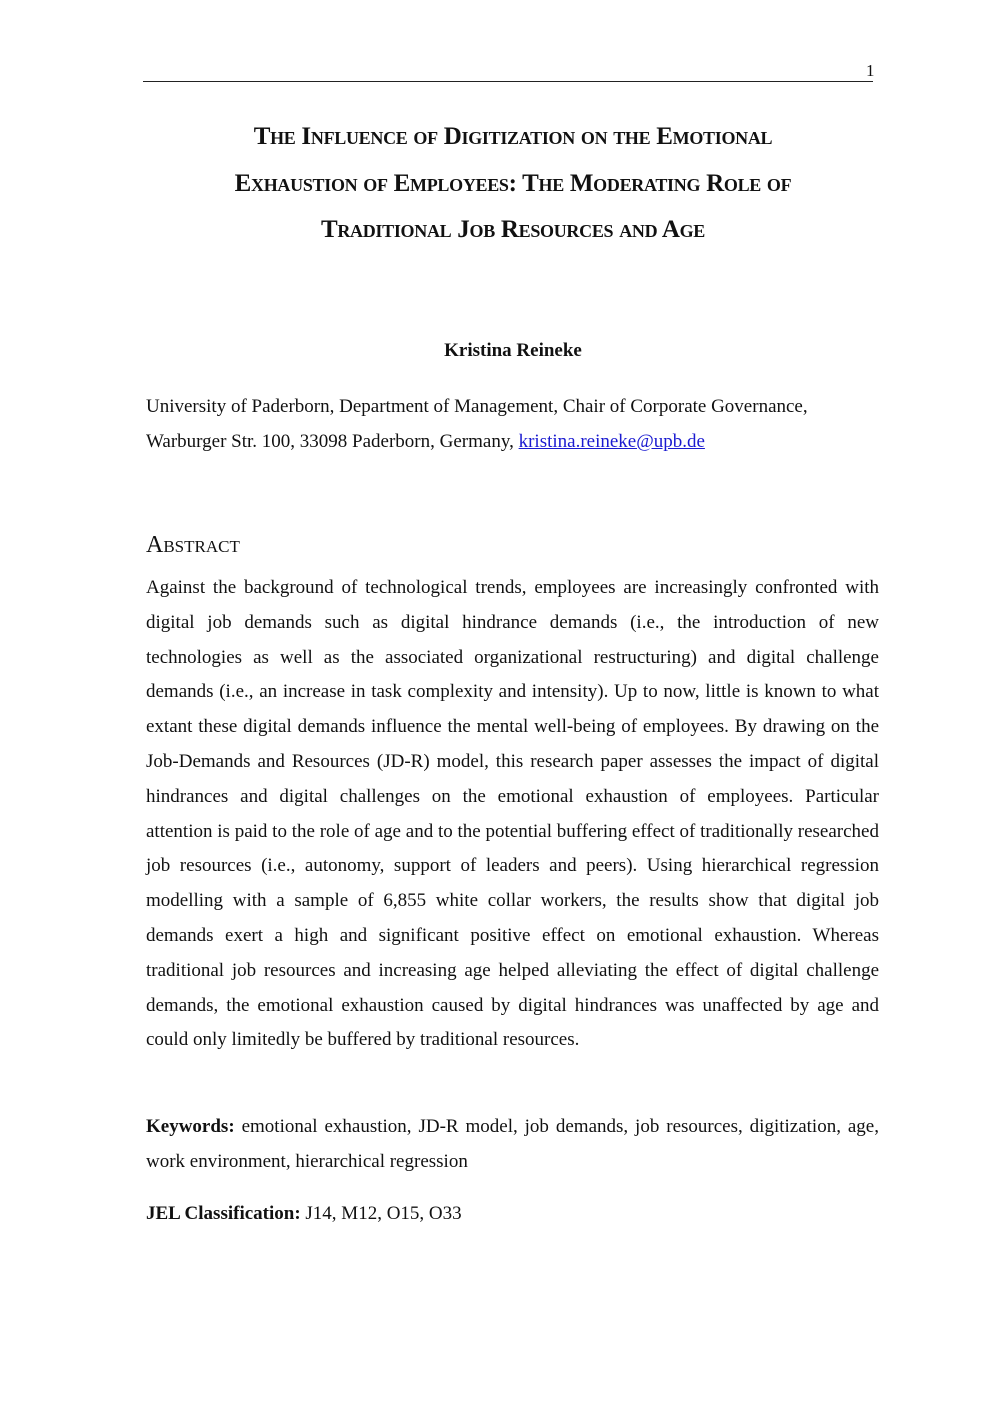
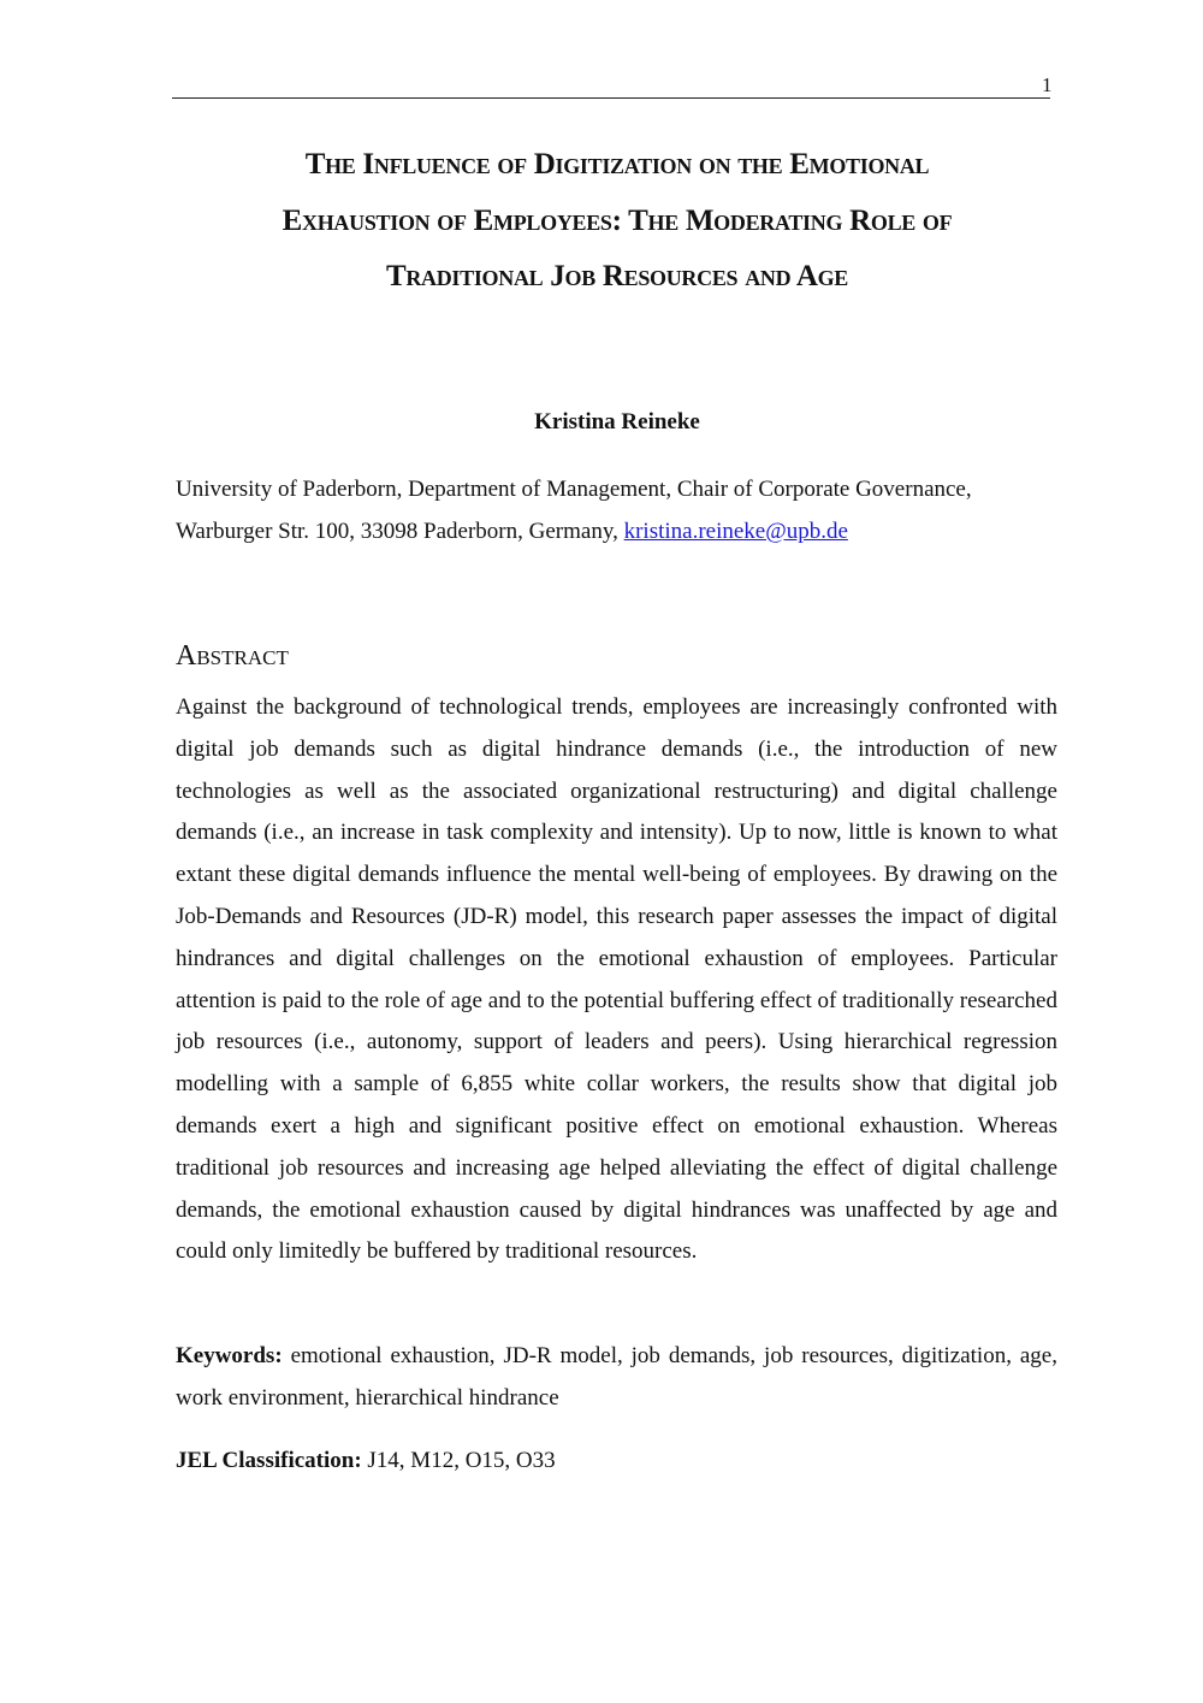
  1
  The Influence of Digitization on the Emotional
  Exhaustion of Employees: The Moderating Role of
  Traditional Job Resources and Age
  Kristina Reineke
  University of Paderborn, Department of Management, Chair of Corporate Governance,
  Warburger Str. 100, 33098 Paderborn, Germany, kristina.reineke@upb.de
  Abstract
  Against the background of technological trends, employees are increasingly confronted with digital job demands such as digital hindrance demands (i.e., the introduction of new technologies as well as the associated organizational restructuring) and digital challenge demands (i.e., an increase in task complexity and intensity). Up to now, little is known to what extant these digital demands influence the mental well-being of employees. By drawing on the Job-Demands and Resources (JD-R) model, this research paper assesses the impact of digital hindrances and digital challenges on the emotional exhaustion of employees. Particular attention is paid to the role of age and to the potential buffering effect of traditionally researched job resources (i.e., autonomy, support of leaders and peers). Using hierarchical regression modelling with a sample of 6,855 white collar workers, the results show that digital job demands exert a high and significant positive effect on emotional exhaustion. Whereas traditional job resources and increasing age helped alleviating the effect of digital challenge demands, the emotional exhaustion caused by digital hindrances was unaffected by age and could only limitedly be buffered by traditional resources.
- Keywords: emotional exhaustion, JD-R model, job demands, job resources, digitization, age, work environment, hierarchical regression
+ Keywords: emotional exhaustion, JD-R model, job demands, job resources, digitization, age, work environment, hierarchical hindrance
  JEL Classification: J14, M12, O15, O33
